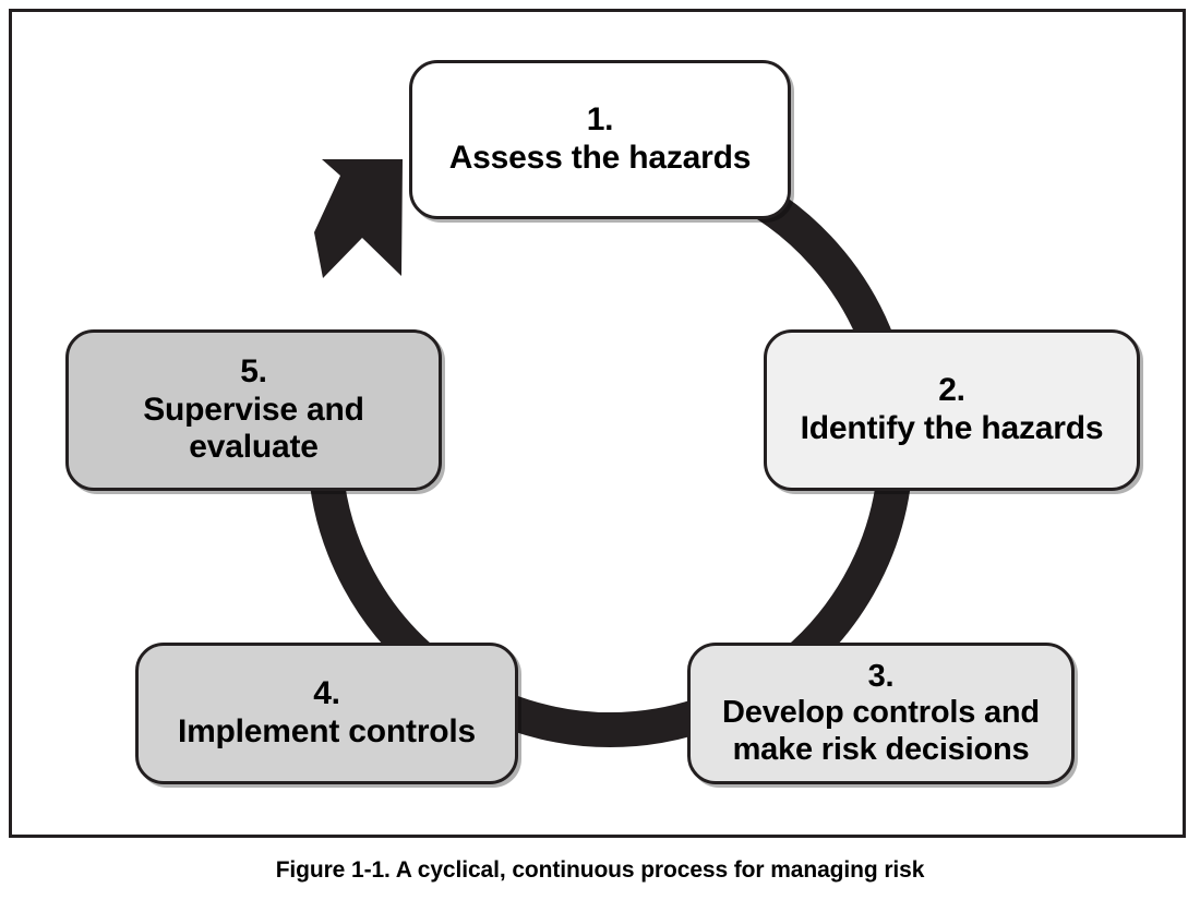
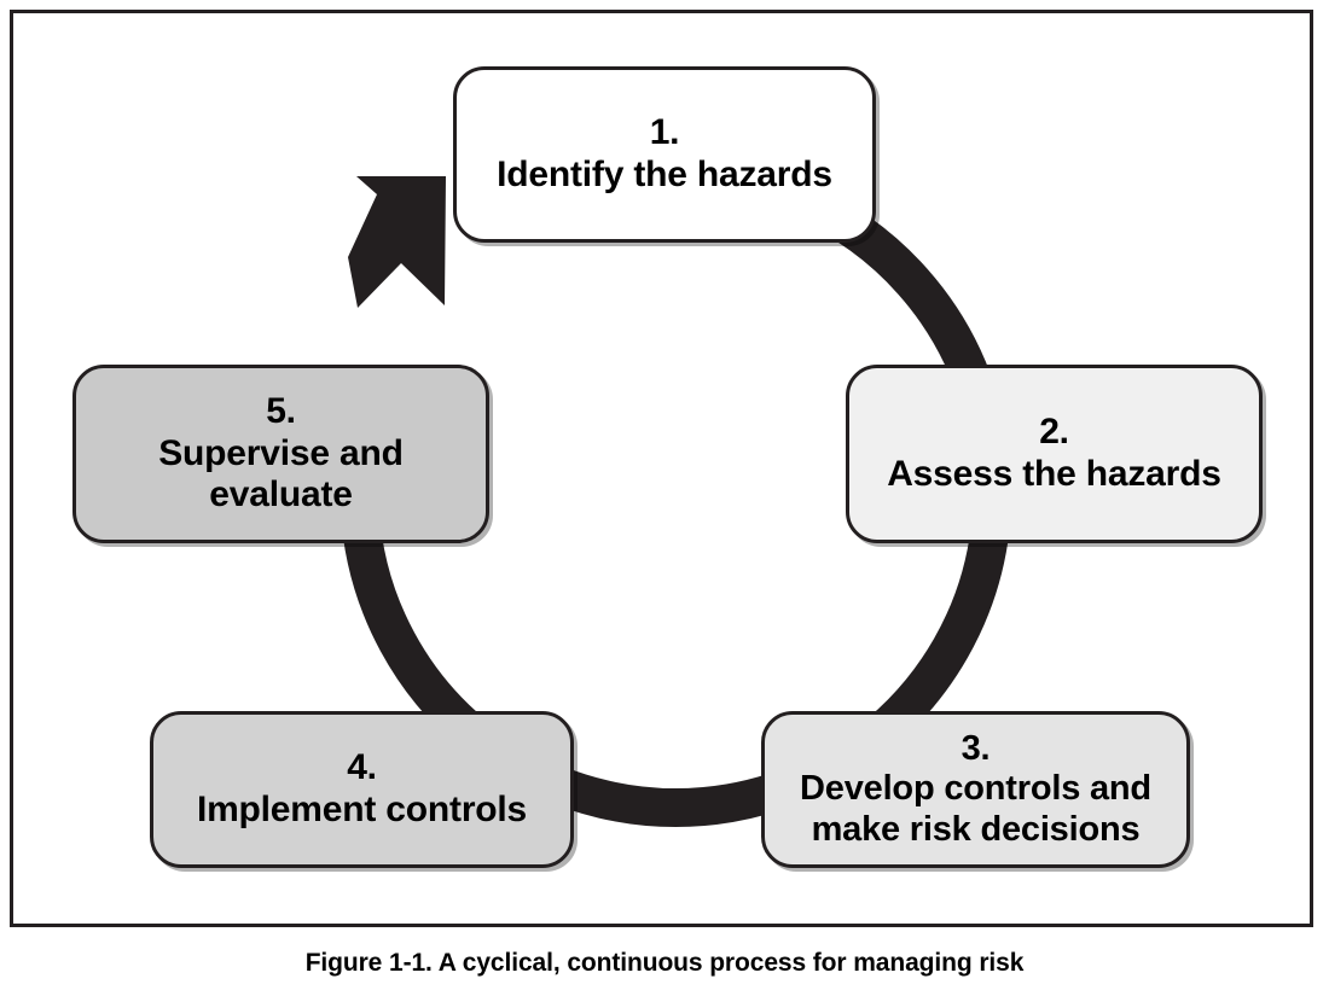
  1.
- Assess the hazards
+ Identify the hazards
  2.
- Identify the hazards
+ Assess the hazards
  3.
  Develop controls and
  make risk decisions
  4.
  Implement controls
  5.
  Supervise and
  evaluate
  Figure 1-1. A cyclical, continuous process for managing risk
